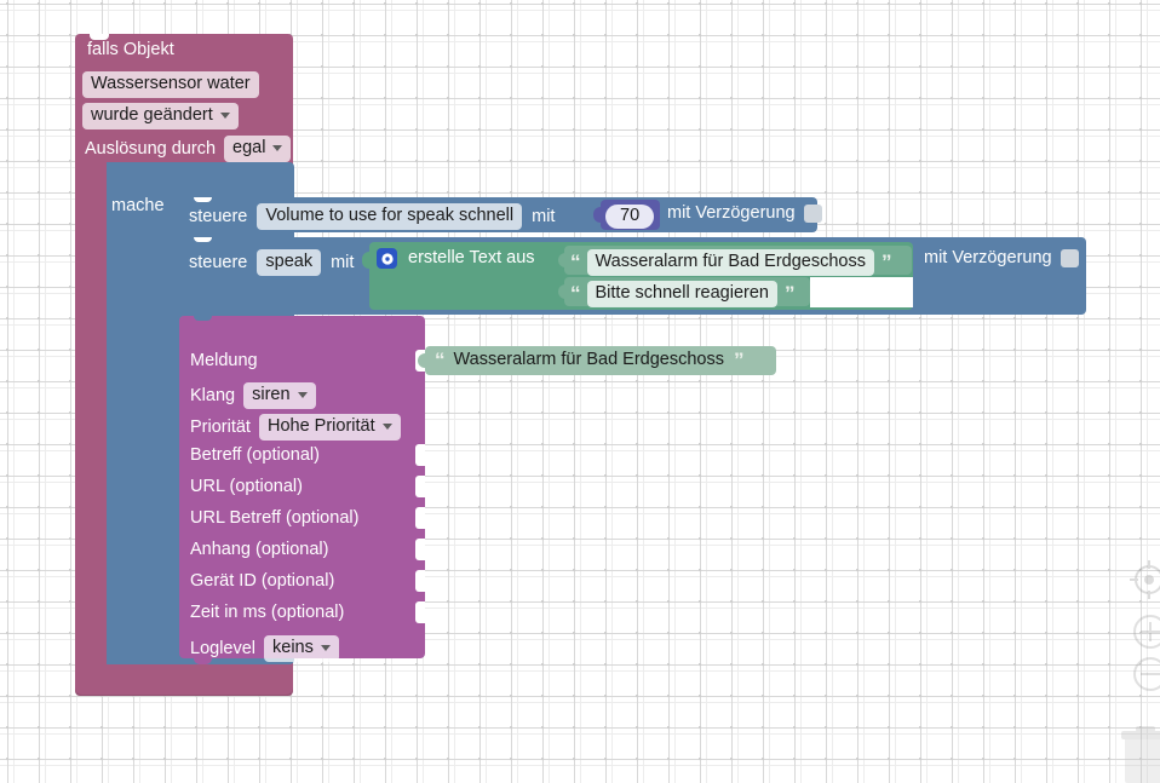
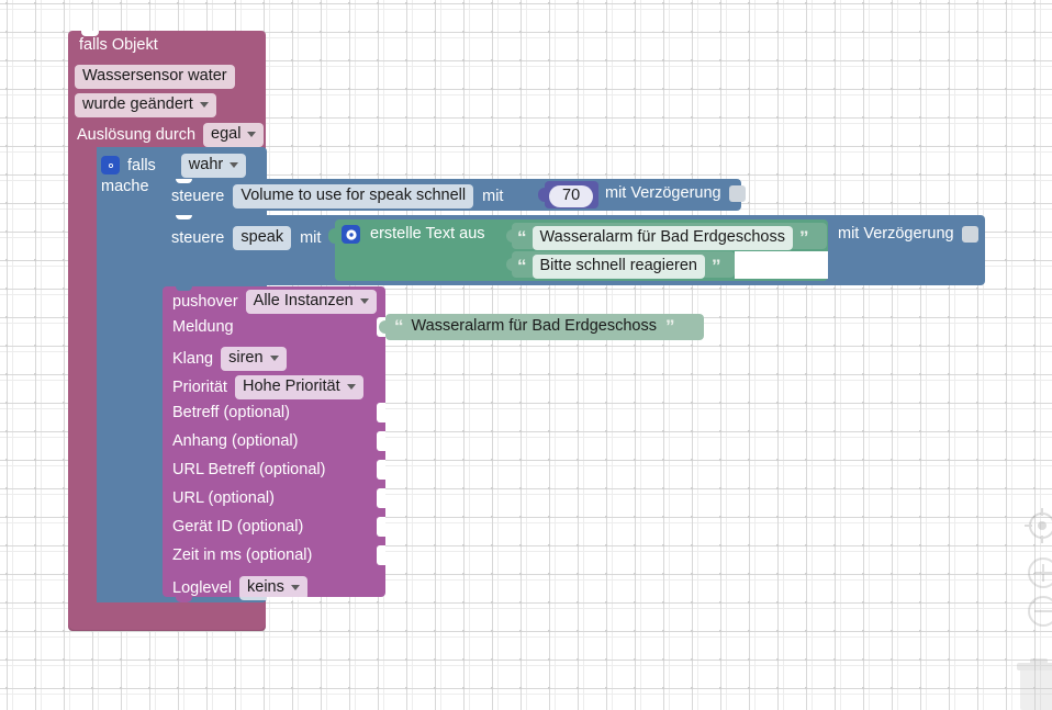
  falls Objekt
  Wassersensor water
  wurde geändert
  Auslösung durch
  egal
+ falls
+ wahr
  mache
  steuere
  Volume to use for speak schnell
  mit
  70
  mit Verzögerung
  steuere
  speak
  mit
  erstelle Text aus
  “
  Wasseralarm für Bad Erdgeschoss
  ”
  “
  Bitte schnell reagieren
  ”
  mit Verzögerung
+ pushover
+ Alle Instanzen
  Meldung
  Klang
  siren
  Priorität
  Hohe Priorität
  Betreff (optional)
- URL (optional)
+ Anhang (optional)
  URL Betreff (optional)
- Anhang (optional)
+ URL (optional)
  Gerät ID (optional)
  Zeit in ms (optional)
  Loglevel
  keins
  “
  Wasseralarm für Bad Erdgeschoss
  ”
